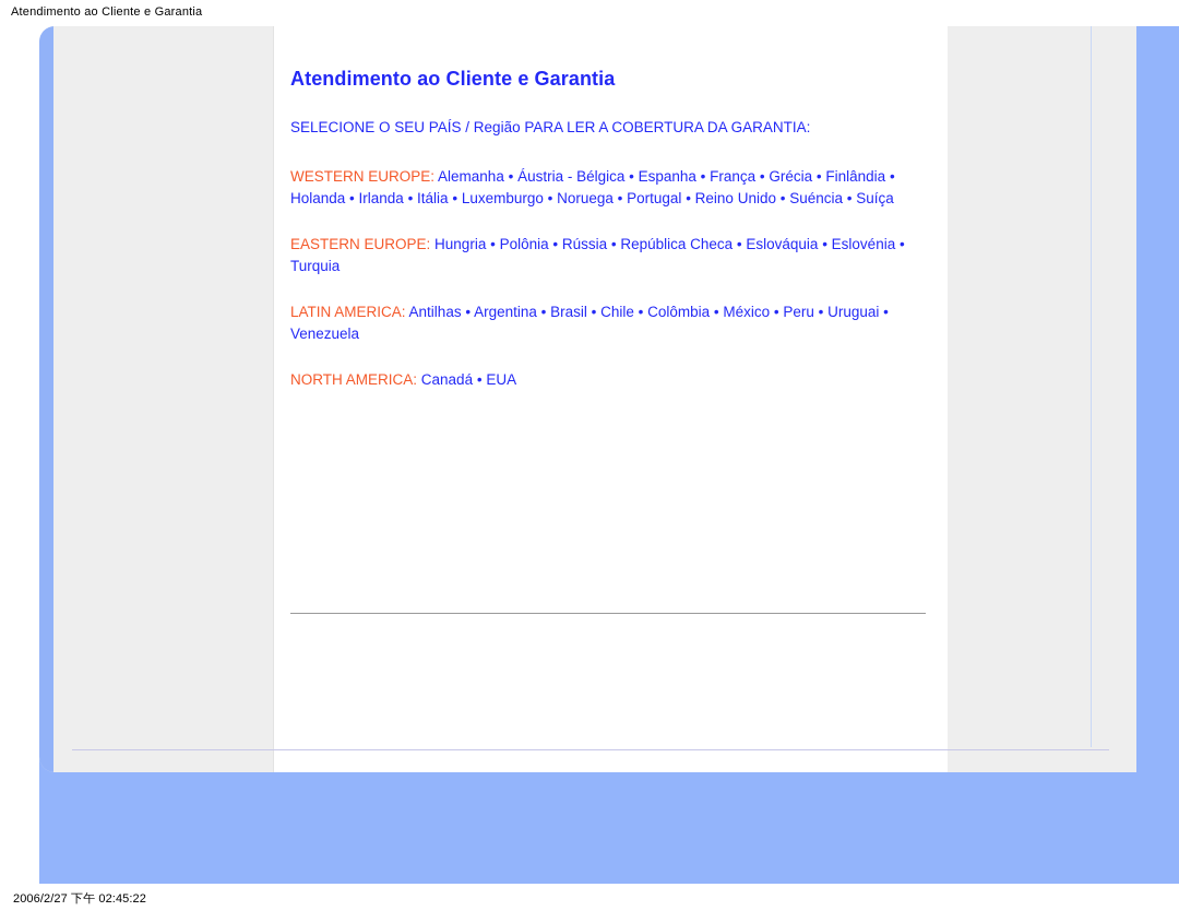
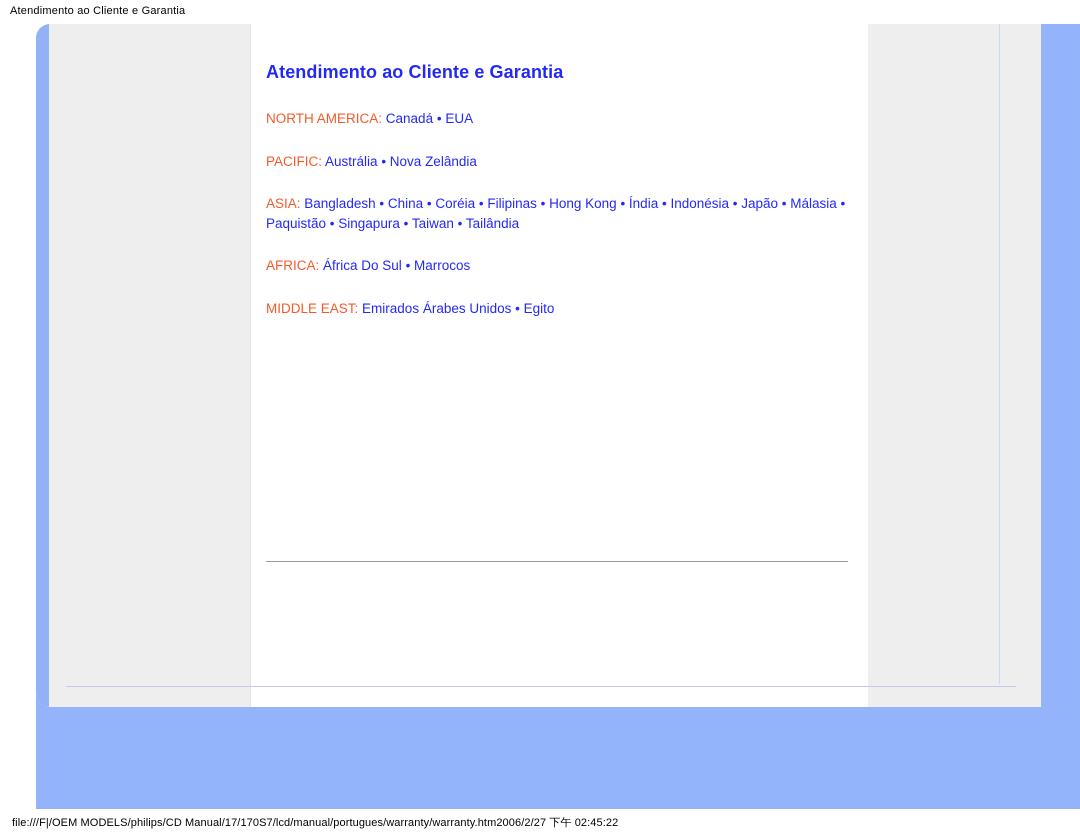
  Atendimento ao Cliente e Garantia
  Atendimento ao Cliente e Garantia
- SELECIONE O SEU PAÍS / Região PARA LER A COBERTURA DA GARANTIA:
- WESTERN EUROPE: Alemanha • Áustria - Bélgica • Espanha • França • Grécia • Finlândia • Holanda • Irlanda • Itália • Luxemburgo • Noruega • Portugal • Reino Unido • Suéncia • Suíça
- EASTERN EUROPE: Hungria • Polônia • Rússia • República Checa • Eslováquia • Eslovénia • Turquia
- LATIN AMERICA: Antilhas • Argentina • Brasil • Chile • Colômbia • México • Peru • Uruguai • Venezuela
  NORTH AMERICA: Canadá • EUA
+ PACIFIC: Austrália • Nova Zelândia
+ ASIA: Bangladesh • China • Coréia • Filipinas • Hong Kong • Índia • Indonésia • Japão • Málasia • Paquistão • Singapura • Taiwan • Tailândia
+ AFRICA: África Do Sul • Marrocos
+ MIDDLE EAST: Emirados Árabes Unidos • Egito
+ file:///F|/OEM MODELS/philips/CD Manual/17/170S7/lcd/manual/portugues/warranty/warranty.htm
  2006/2/27 下午 02:45:22
